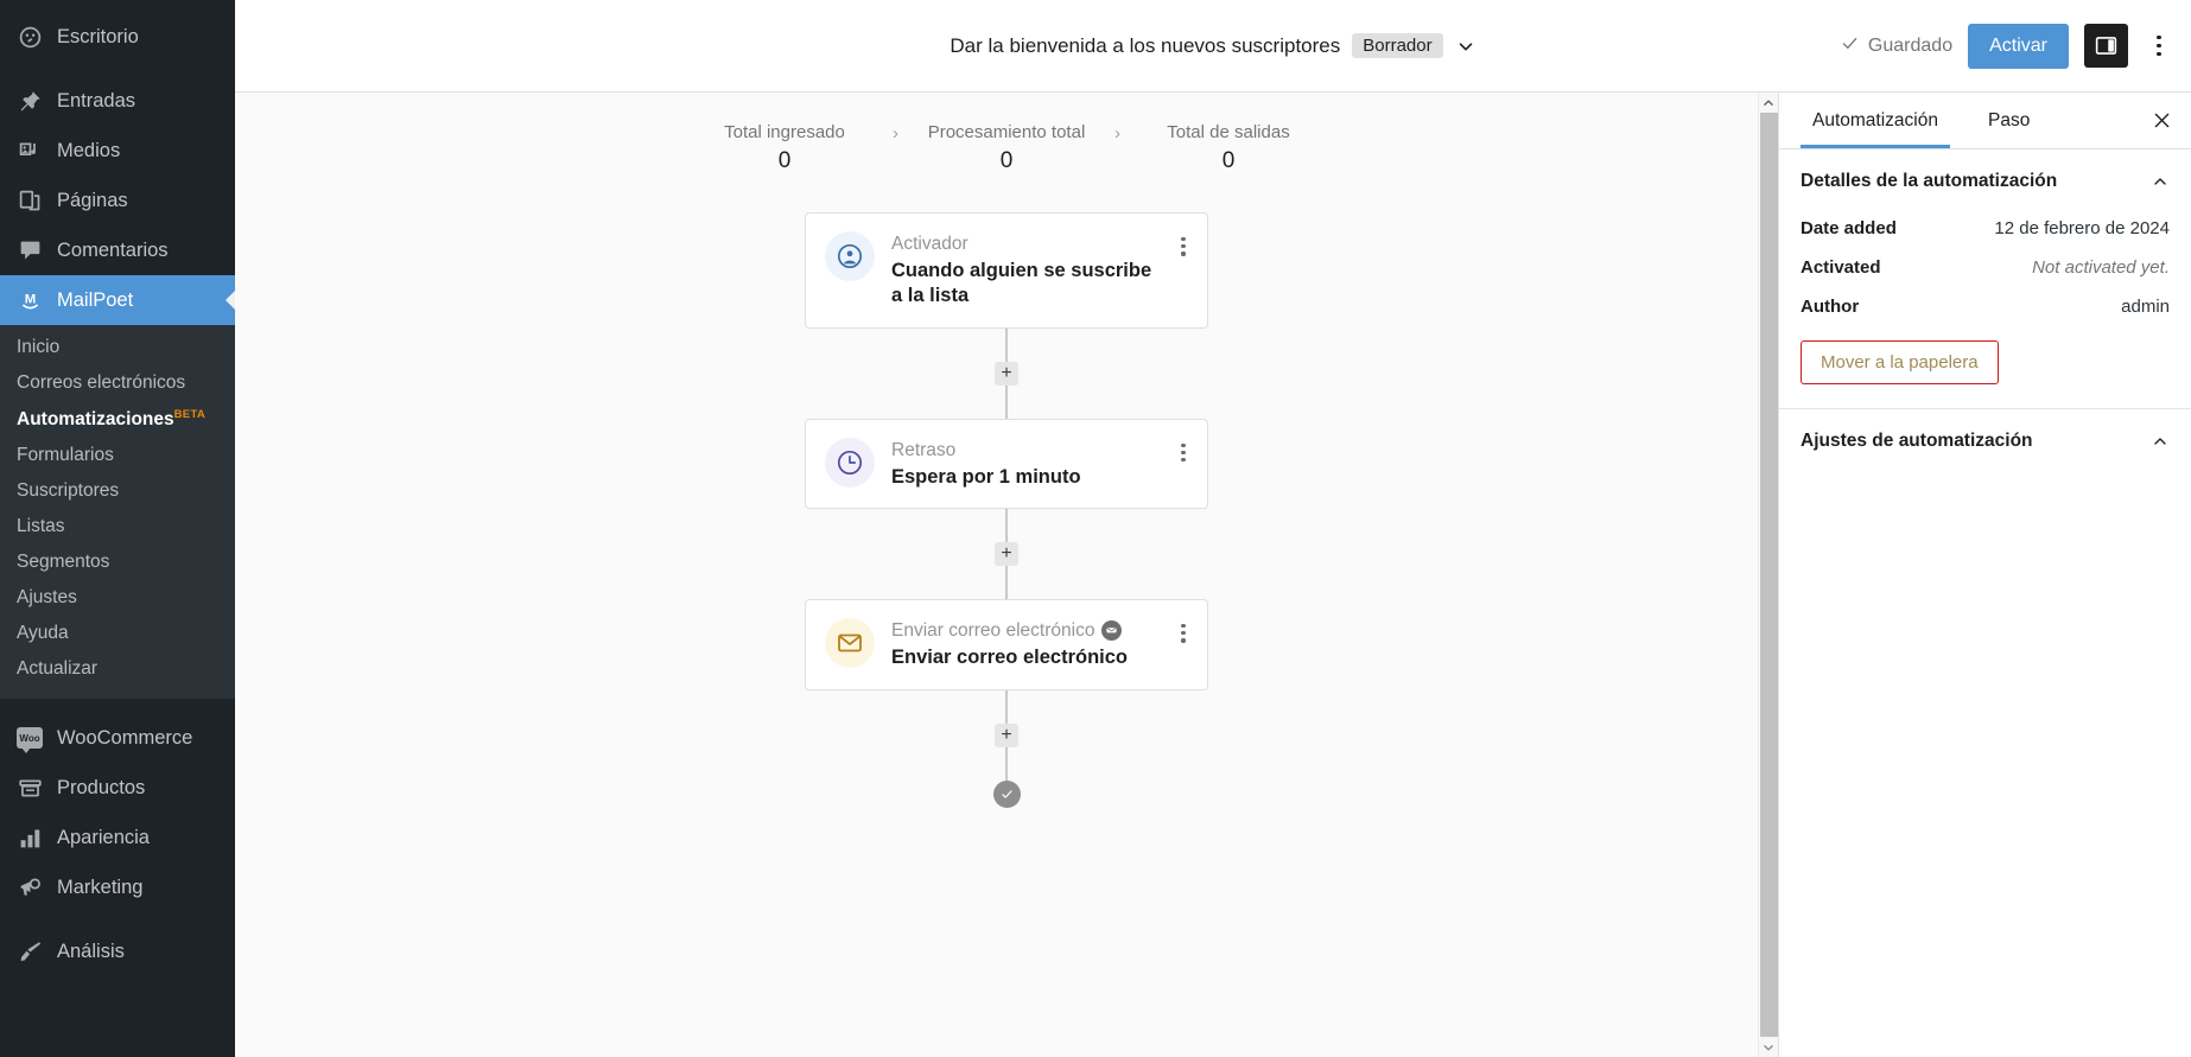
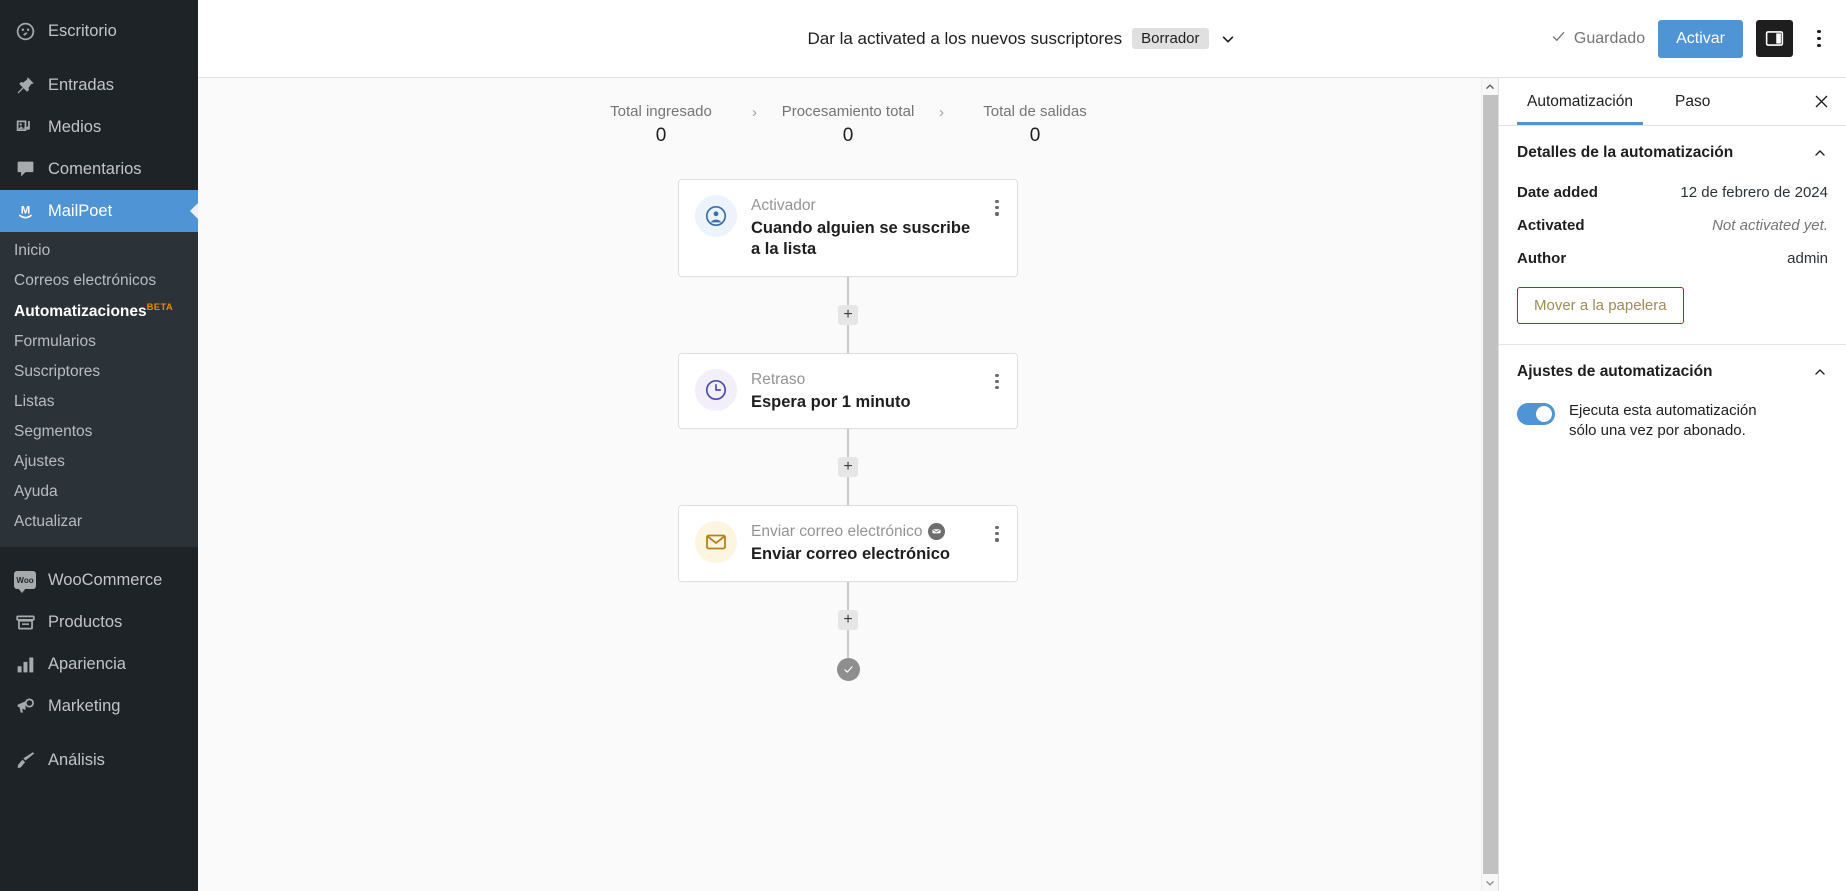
  Escritorio
  Entradas
  Medios
- Páginas
  Comentarios
  M
  MailPoet
  Inicio
  Correos electrónicos
  AutomatizacionesBETA
  Formularios
  Suscriptores
  Listas
  Segmentos
  Ajustes
  Ayuda
  Actualizar
  Woo
  WooCommerce
  Productos
  Apariencia
  Marketing
  Análisis
- Dar la bienvenida a los nuevos suscriptores
+ Dar la activated a los nuevos suscriptores
  Borrador
  Guardado
  Activar
  Total ingresado
  0
  ›
  Procesamiento total
  0
  ›
  Total de salidas
  0
  Activador
  Cuando alguien se suscribe a la lista
  +
  Retraso
  Espera por 1 minuto
  +
  Enviar correo electrónico
  Enviar correo electrónico
  +
  Automatización
  Paso
  Detalles de la automatización
  Date added
  12 de febrero de 2024
  Activated
  Not activated yet.
  Author
  admin
  Mover a la papelera
  Ajustes de automatización
+ Ejecuta esta automatización sólo una vez por abonado.
